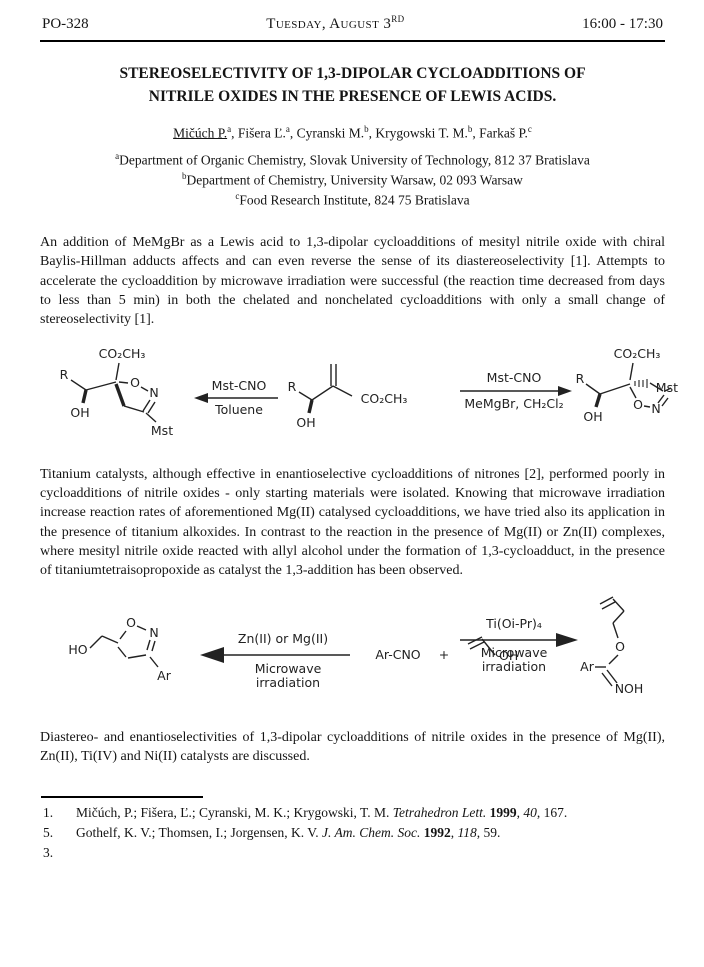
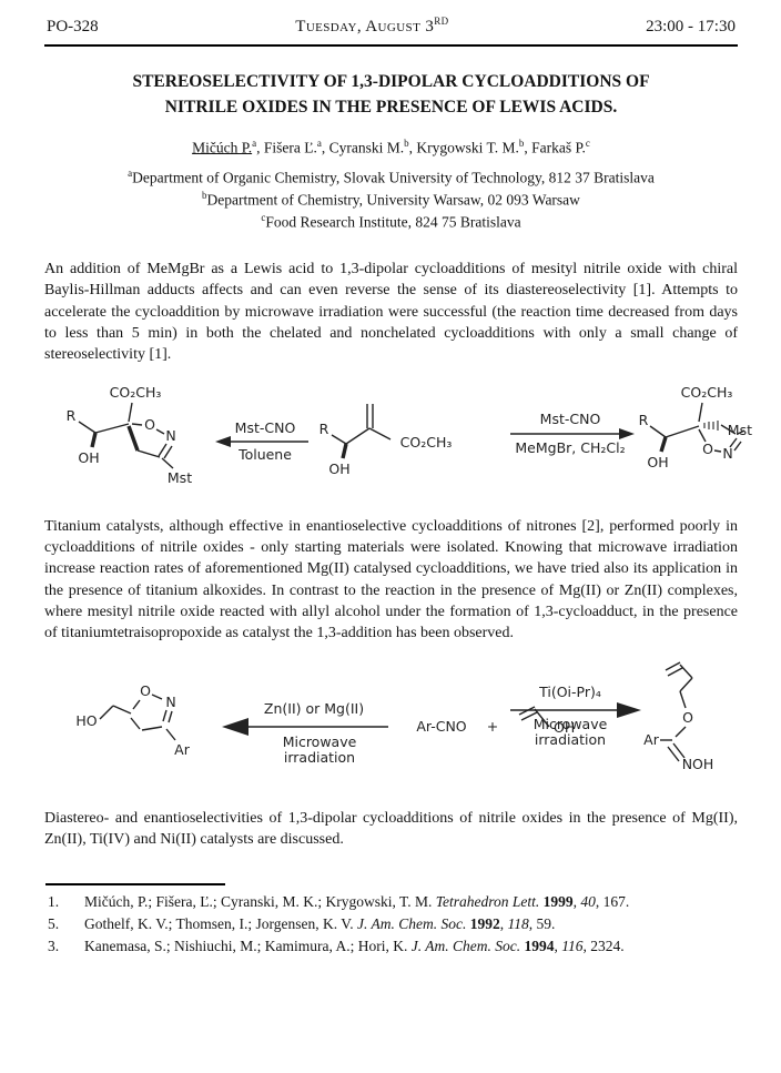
  PO-328
  Tuesday, August 3RD
- 16:00 - 17:30
+ 23:00 - 17:30
  STEREOSELECTIVITY OF 1,3-DIPOLAR CYCLOADDITIONS OF
  NITRILE OXIDES IN THE PRESENCE OF LEWIS ACIDS.
  Mičúch P.a, Fišera Ľ.a, Cyranski M.b, Krygowski T. M.b, Farkaš P.c
  aDepartment of Organic Chemistry, Slovak University of Technology, 812 37 Bratislava
  bDepartment of Chemistry, University Warsaw, 02 093 Warsaw
  cFood Research Institute, 824 75 Bratislava
  An addition of MeMgBr as a Lewis acid to 1,3-dipolar cycloadditions of mesityl nitrile oxide with chiral Baylis-Hillman adducts affects and can even reverse the sense of its diastereoselectivity [1]. Attempts to accelerate the cycloaddition by microwave irradiation were successful (the reaction time decreased from days to less than 5 min) in both the chelated and nonchelated cycloadditions with only a small change of stereoselectivity [1].
  CO₂CH₃
  R
  OH
  O
  N
  Mst
  Mst-CNO
  Toluene
  R
  OH
  CO₂CH₃
  Mst-CNO
  MeMgBr, CH₂Cl₂
  CO₂CH₃
  R
  OH
  O
  N
  Mst
  Titanium catalysts, although effective in enantioselective cycloadditions of nitrones [2], performed poorly in cycloadditions of nitrile oxides - only starting materials were isolated. Knowing that microwave irradiation increase reaction rates of aforementioned Mg(II) catalysed cycloadditions, we have tried also its application in the presence of titanium alkoxides. In contrast to the reaction in the presence of Mg(II) or Zn(II) complexes, where mesityl nitrile oxide reacted with allyl alcohol under the formation of 1,3-cycloadduct, in the presence of titaniumtetraisopropoxide as catalyst the 1,3-addition has been observed.
  HO
  O
  N
  Ar
  Zn(II) or Mg(II)
  Microwave
  irradiation
  Ar-CNO
  +
  OH
  Ti(Oi-Pr)₄
  Microwave
  irradiation
  O
  Ar
  NOH
  Diastereo- and enantioselectivities of 1,3-dipolar cycloadditions of nitrile oxides in the presence of Mg(II), Zn(II), Ti(IV) and Ni(II) catalysts are discussed.
  1.
  Mičúch, P.; Fišera, Ľ.; Cyranski, M. K.; Krygowski, T. M. Tetrahedron Lett. 1999, 40, 167.
  5.
  Gothelf, K. V.; Thomsen, I.; Jorgensen, K. V. J. Am. Chem. Soc. 1992, 118, 59.
  3.
+ Kanemasa, S.; Nishiuchi, M.; Kamimura, A.; Hori, K. J. Am. Chem. Soc. 1994, 116, 2324.
